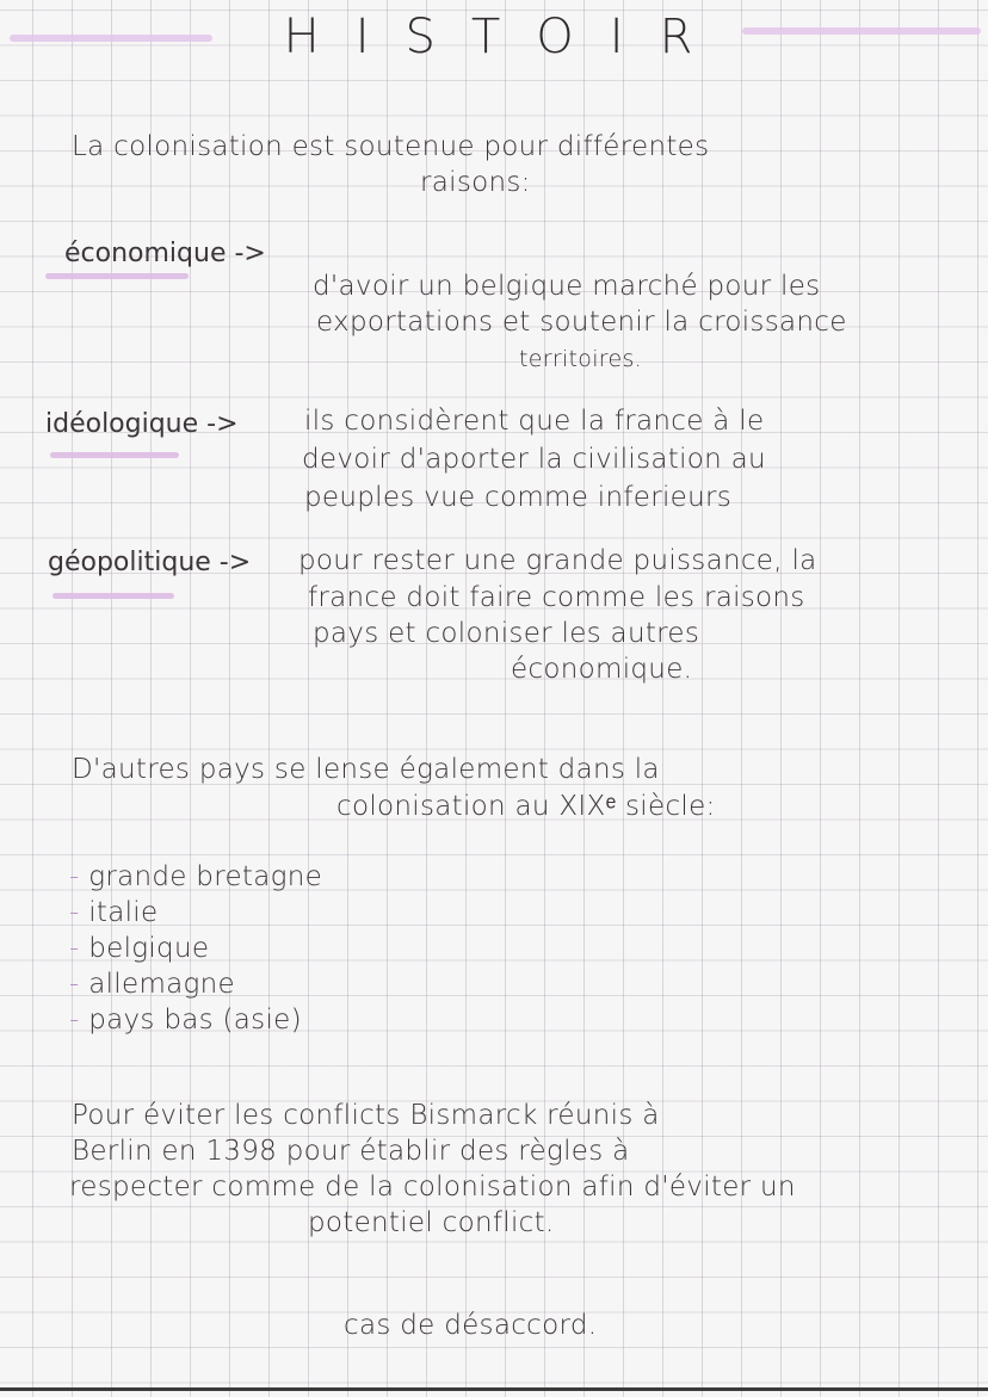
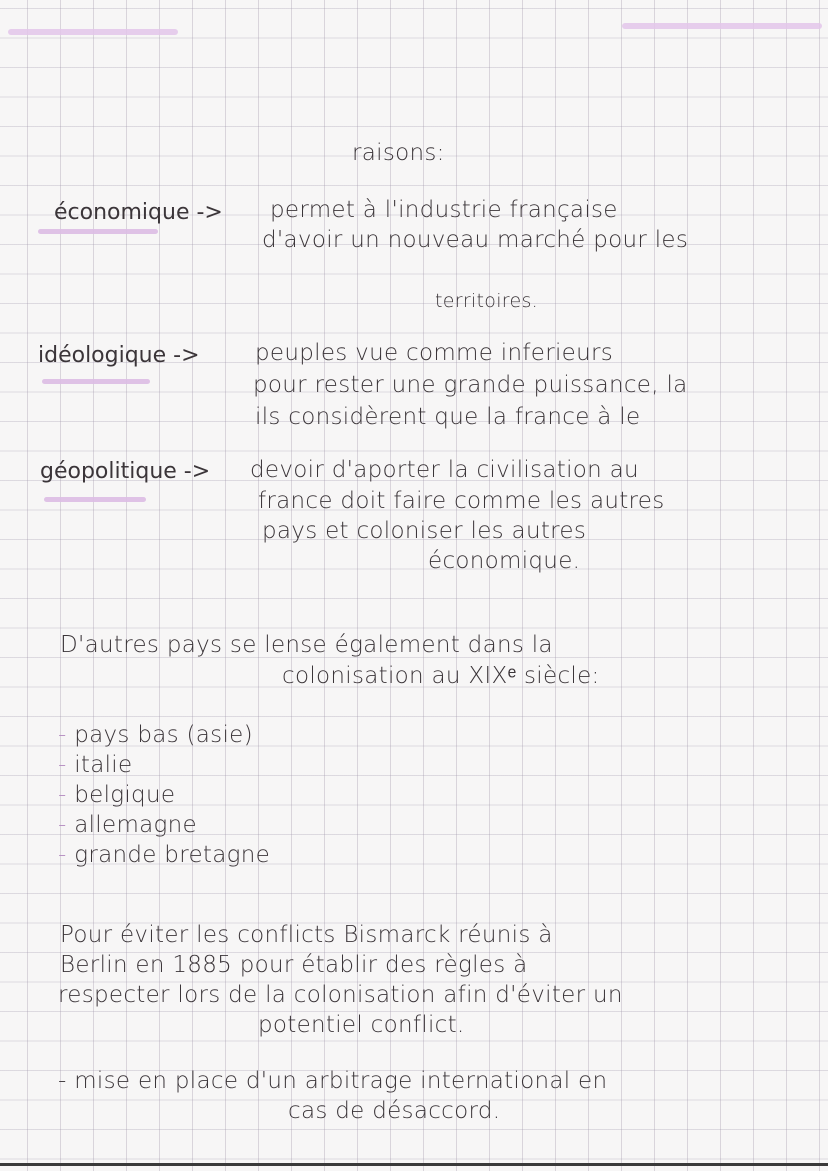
- HISTOIR
- La colonisation est soutenue pour différentes
  raisons:
  économique ->
+ permet à l'industrie française
- d'avoir un belgique marché pour les
+ d'avoir un nouveau marché pour les
- exportations et soutenir la croissance
  territoires.
  idéologique ->
- ils considèrent que la france à le
+ peuples vue comme inferieurs
- devoir d'aporter la civilisation au
+ pour rester une grande puissance, la
- peuples vue comme inferieurs
+ ils considèrent que la france à le
  géopolitique ->
- pour rester une grande puissance, la
+ devoir d'aporter la civilisation au
- france doit faire comme les raisons
+ france doit faire comme les autres
  pays et coloniser les autres
  économique.
  D'autres pays se lense également dans la
  colonisation au XIXᵉ siècle:
- - grande bretagne
+ - pays bas (asie)
  - italie
  - belgique
  - allemagne
- - pays bas (asie)
+ - grande bretagne
  Pour éviter les conflicts Bismarck réunis à
- Berlin en 1398 pour établir des règles à
+ Berlin en 1885 pour établir des règles à
- respecter comme de la colonisation afin d'éviter un
+ respecter lors de la colonisation afin d'éviter un
  potentiel conflict.
+ - mise en place d'un arbitrage international en
  cas de désaccord.
